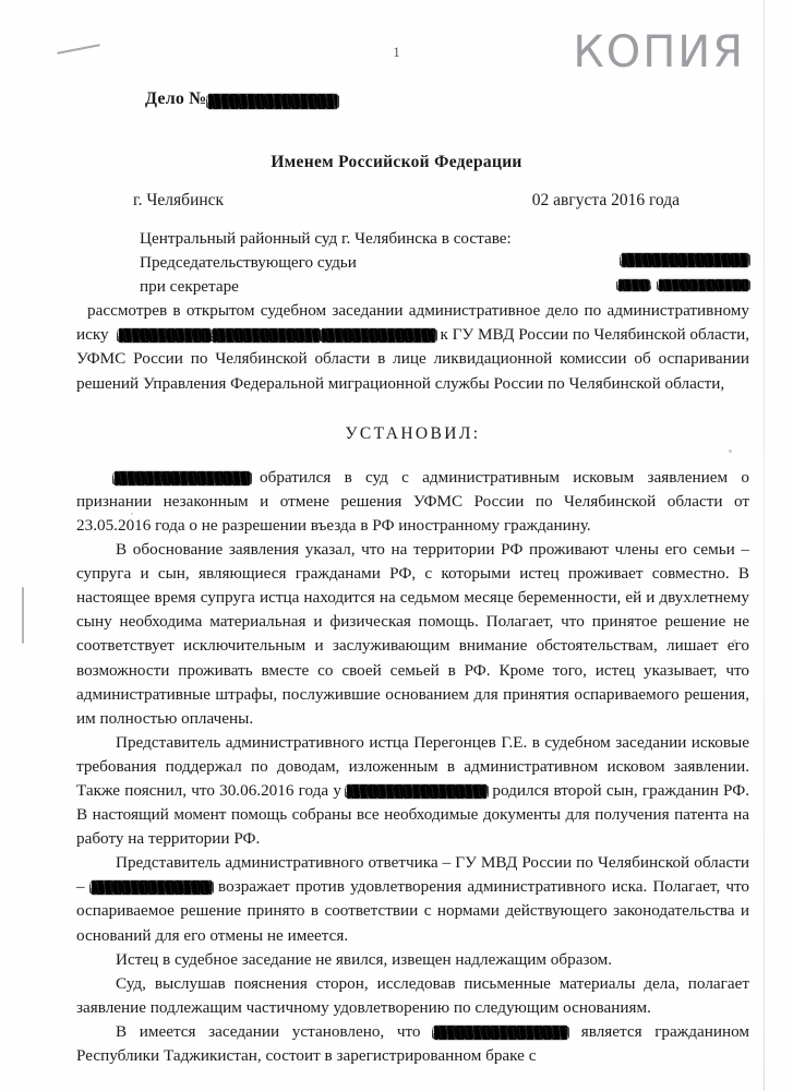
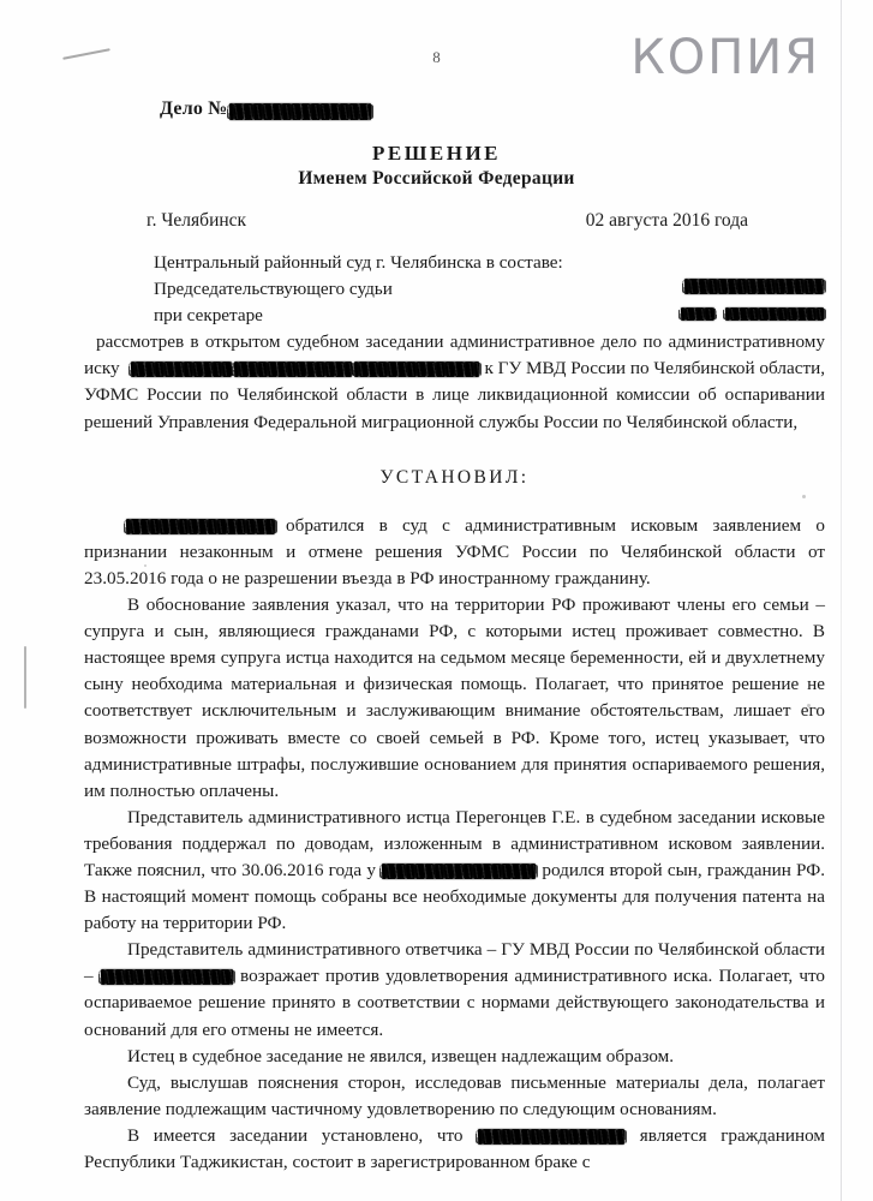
- 1
+ 8
  КОПИЯ
  Дело №
+ РЕШЕНИЕ
  Именем Российской Федерации
  г. Челябинск
  02 августа 2016 года
  Центральный районный суд г. Челябинска в составе:
  Председательствующего судьи
  при секретаре
  рассмотрев в открытом судебном заседании административное дело по административному иску к ГУ МВД России по Челябинской области, УФМС России по Челябинской области в лице ликвидационной комиссии об оспаривании решений Управления Федеральной миграционной службы России по Челябинской области,
  УСТАНОВИЛ:
  обратился в суд с административным исковым заявлением о признании незаконным и отмене решения УФМС России по Челябинской области от 23.05.2016 года о не разрешении въезда в РФ иностранному гражданину.
  В обоснование заявления указал, что на территории РФ проживают члены его семьи – супруга и сын, являющиеся гражданами РФ, с которыми истец проживает совместно. В настоящее время супруга истца находится на седьмом месяце беременности, ей и двухлетнему сыну необходима материальная и физическая помощь. Полагает, что принятое решение не соответствует исключительным и заслуживающим внимание обстоятельствам, лишает его возможности проживать вместе со своей семьей в РФ. Кроме того, истец указывает, что административные штрафы, послужившие основанием для принятия оспариваемого решения, им полностью оплачены.
  Представитель административного истца Перегонцев Г.Е. в судебном заседании исковые требования поддержал по доводам, изложенным в административном исковом заявлении. Также пояснил, что 30.06.2016 года у родился второй сын, гражданин РФ. В настоящий момент помощь собраны все необходимые документы для получения патента на работу на территории РФ.
  Представитель административного ответчика – ГУ МВД России по Челябинской области – возражает против удовлетворения административного иска. Полагает, что оспариваемое решение принято в соответствии с нормами действующего законодательства и оснований для его отмены не имеется.
  Истец в судебное заседание не явился, извещен надлежащим образом.
  Суд, выслушав пояснения сторон, исследовав письменные материалы дела, полагает заявление подлежащим частичному удовлетворению по следующим основаниям.
  В имеется заседании установлено, что является гражданином Республики Таджикистан, состоит в зарегистрированном браке с
